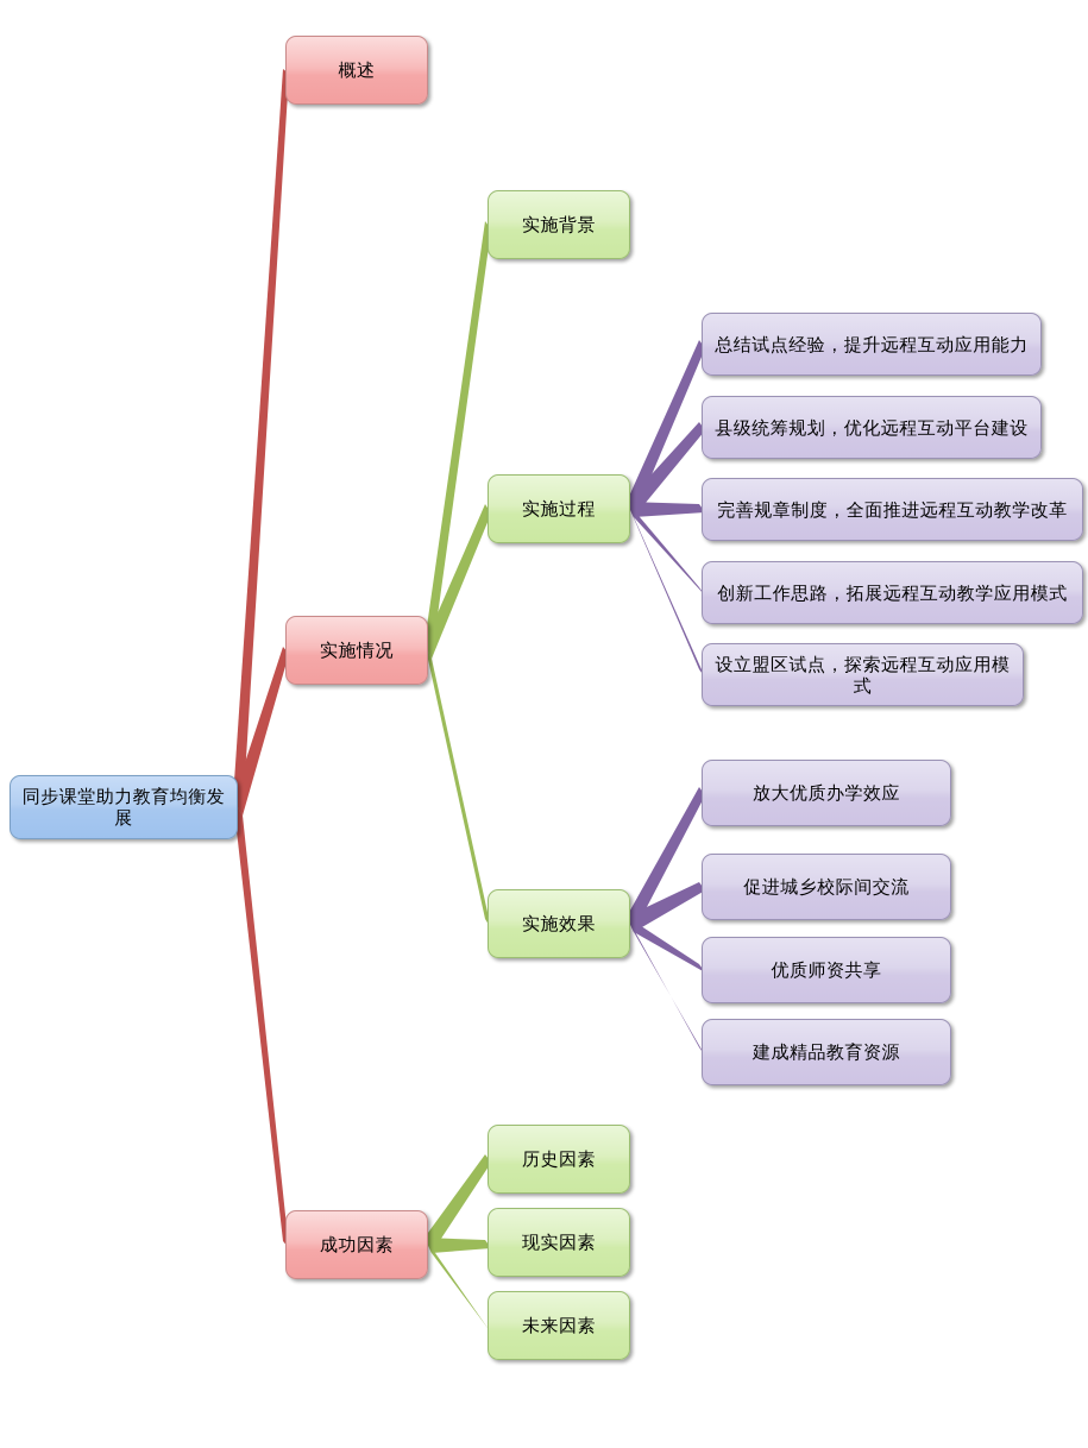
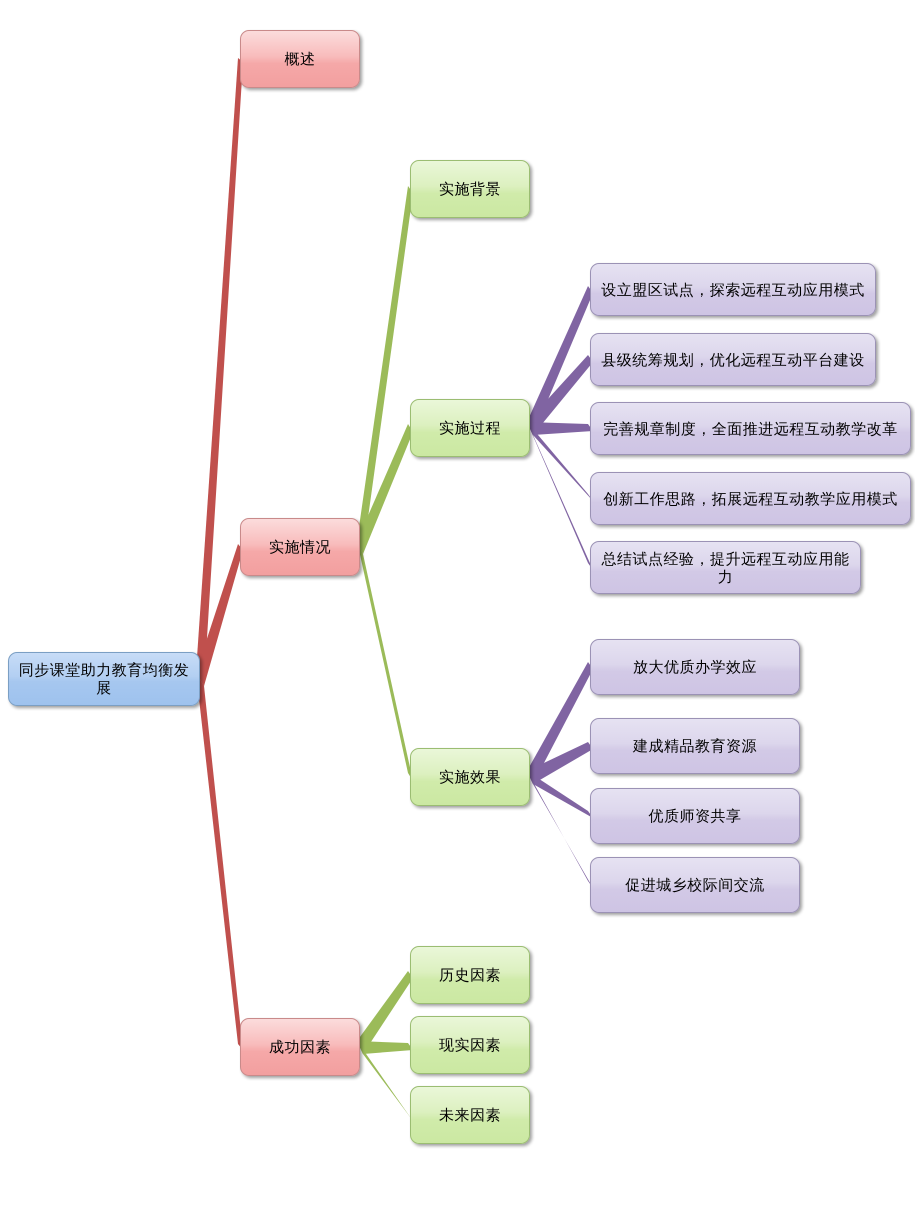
  同步课堂助力教育均衡发展
  概述
  实施情况
  成功因素
  实施背景
  实施过程
  实施效果
  历史因素
  现实因素
  未来因素
- 总结试点经验，提升远程互动应用能力
+ 设立盟区试点，探索远程互动应用模式
  县级统筹规划，优化远程互动平台建设
  完善规章制度，全面推进远程互动教学改革
  创新工作思路，拓展远程互动教学应用模式
- 设立盟区试点，探索远程互动应用模式
+ 总结试点经验，提升远程互动应用能力
  放大优质办学效应
- 促进城乡校际间交流
+ 建成精品教育资源
  优质师资共享
- 建成精品教育资源
+ 促进城乡校际间交流
